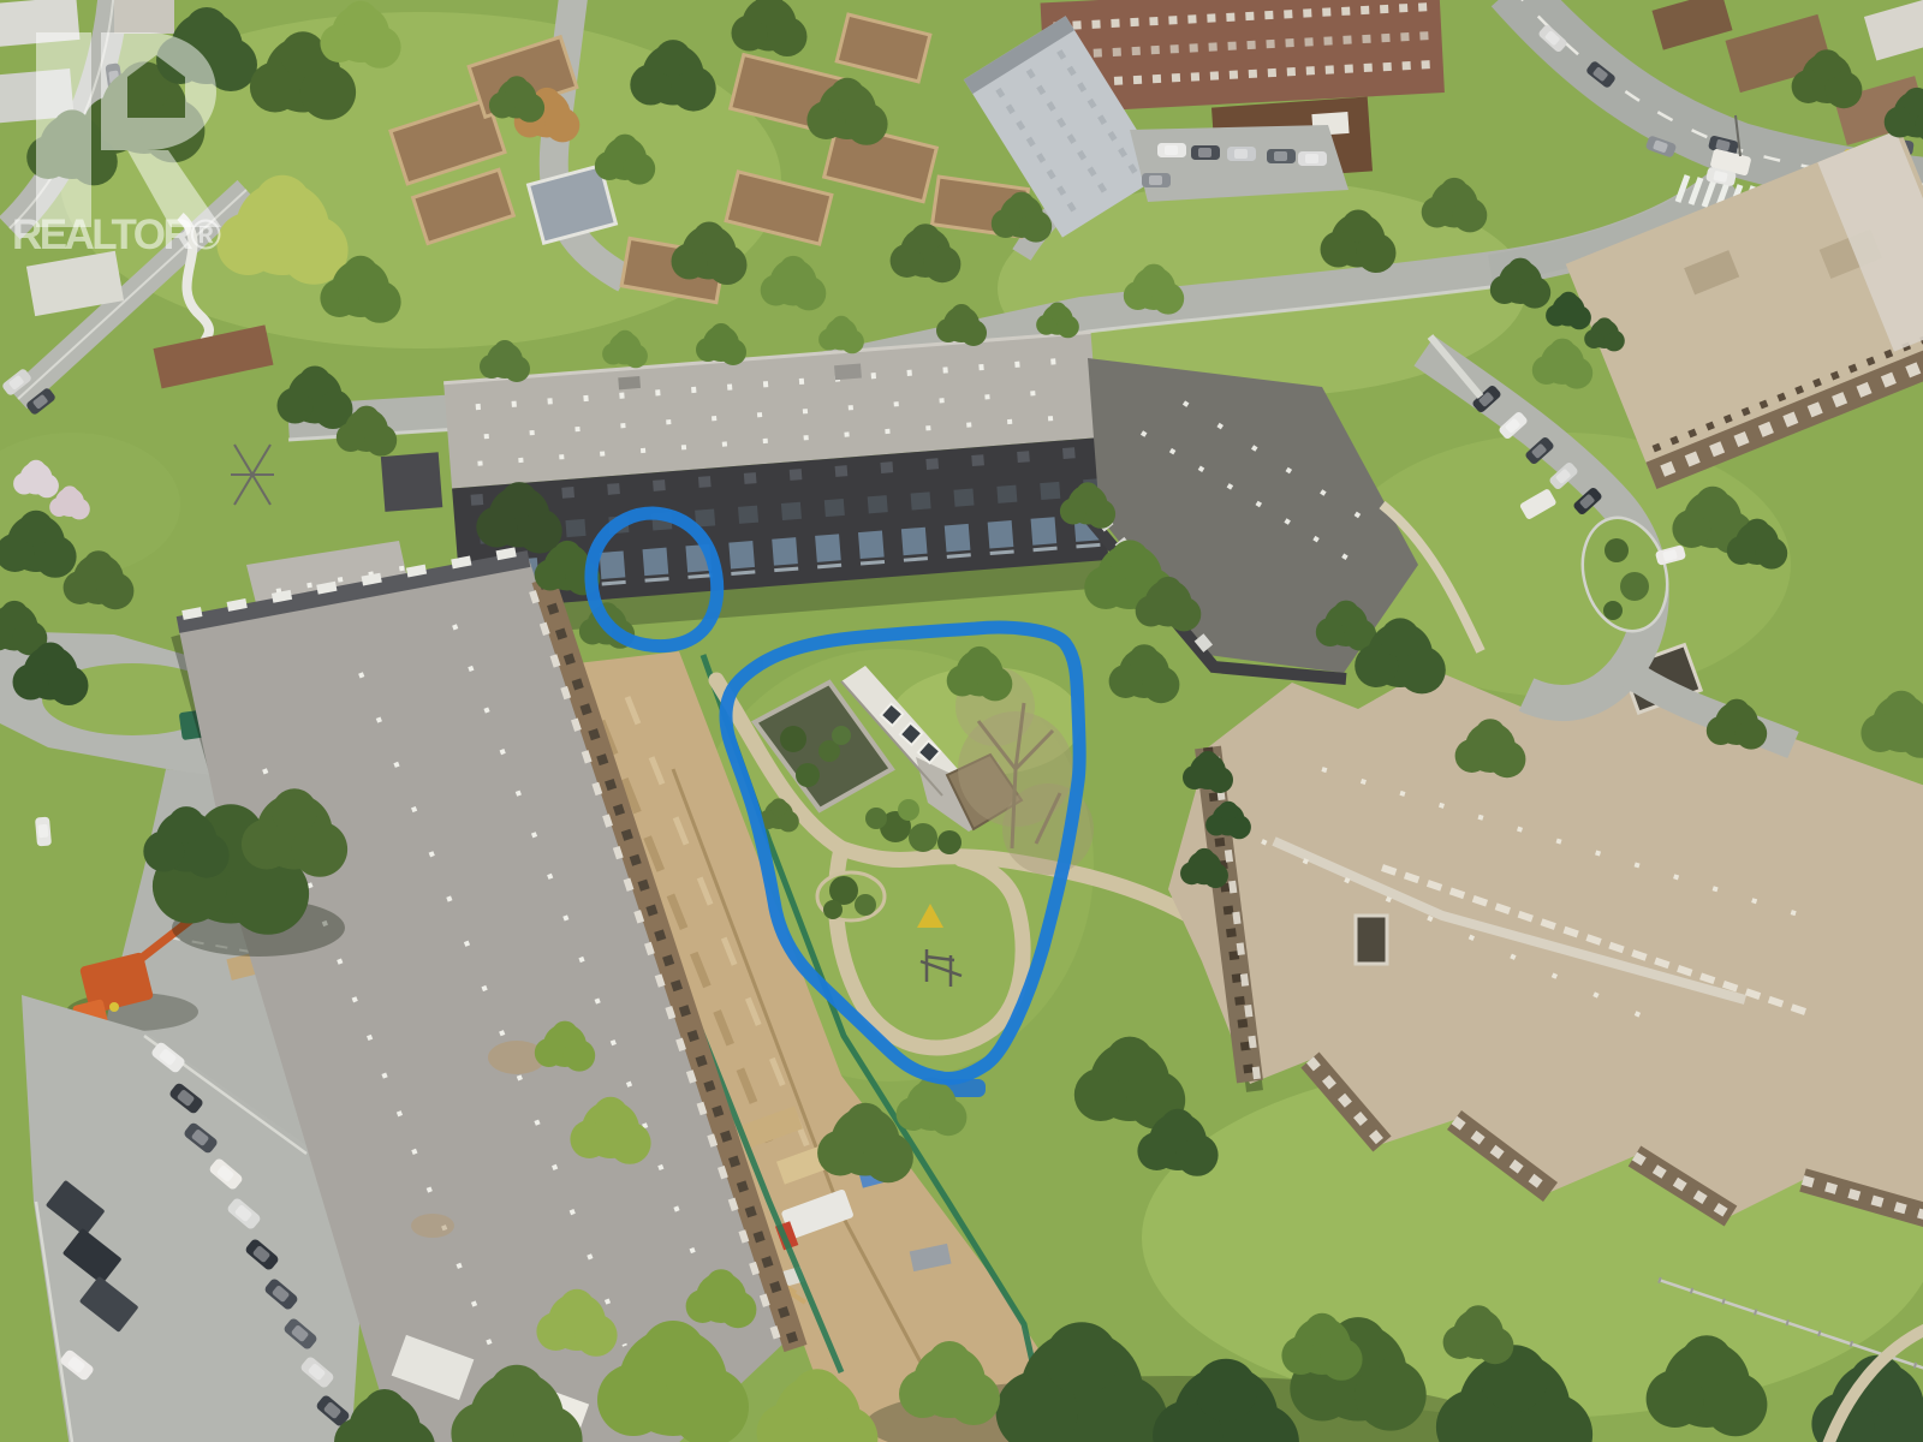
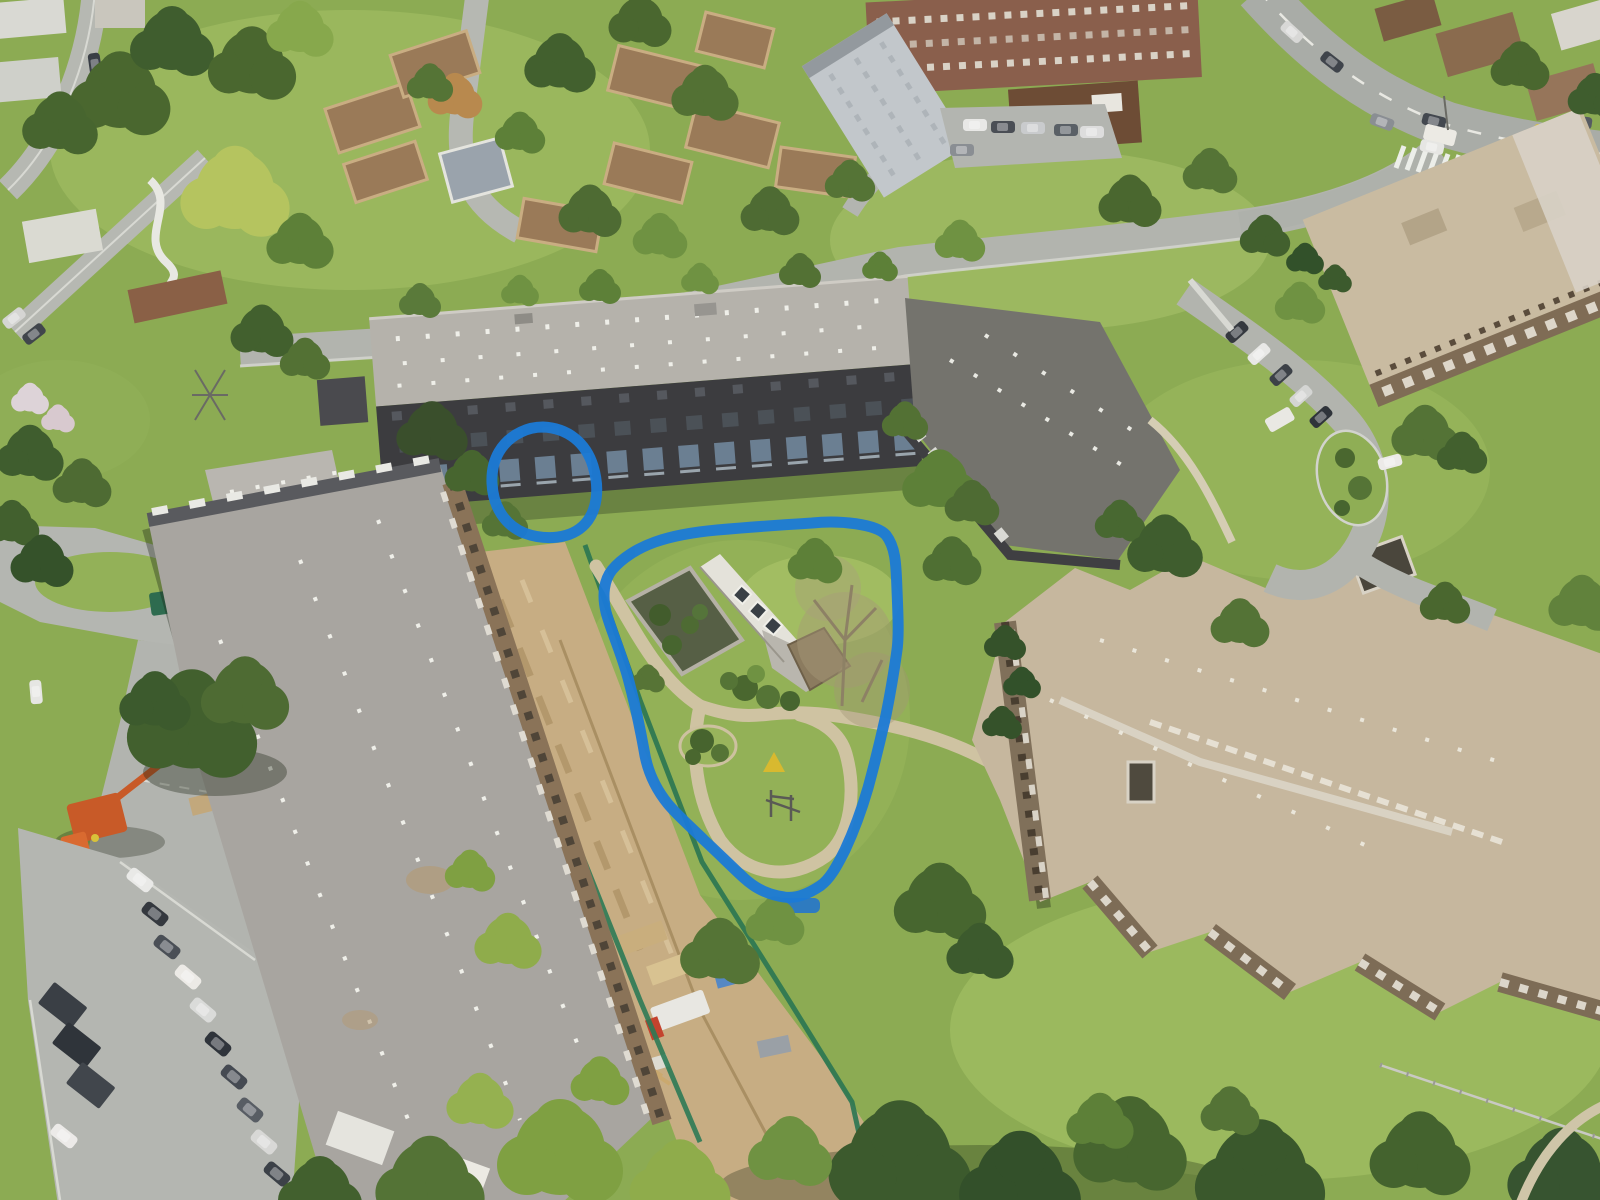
- REALTOR®
